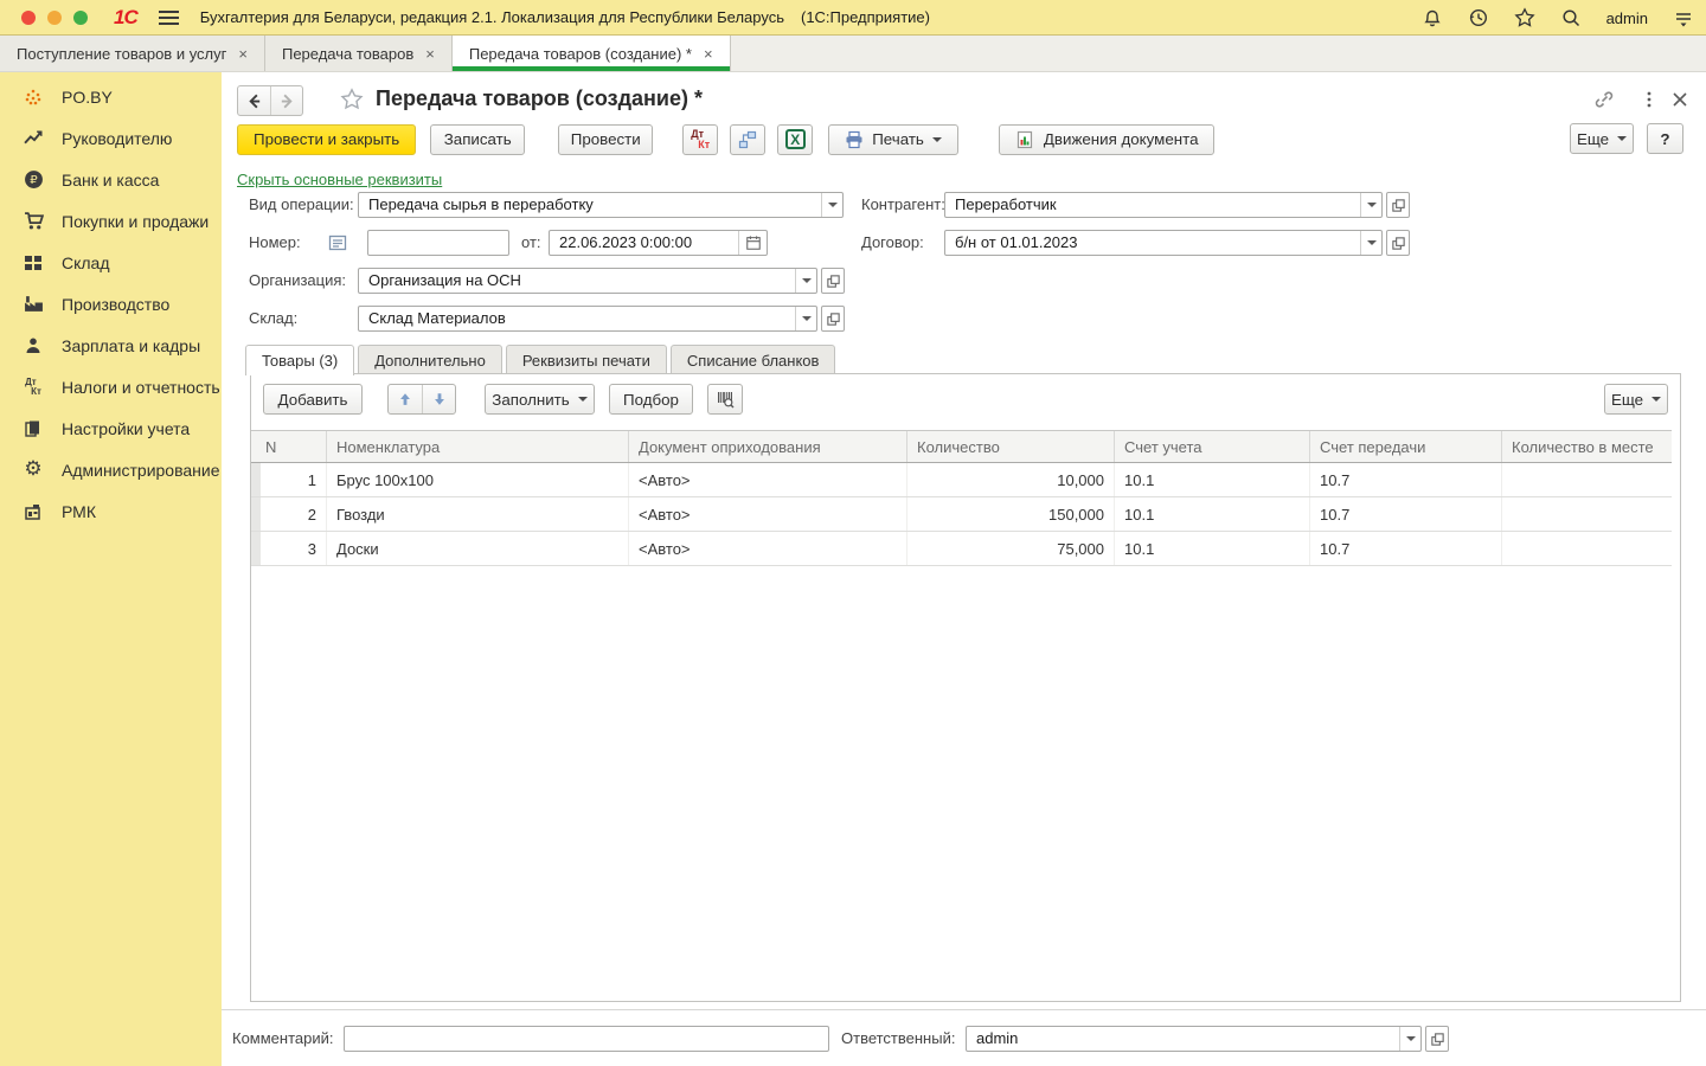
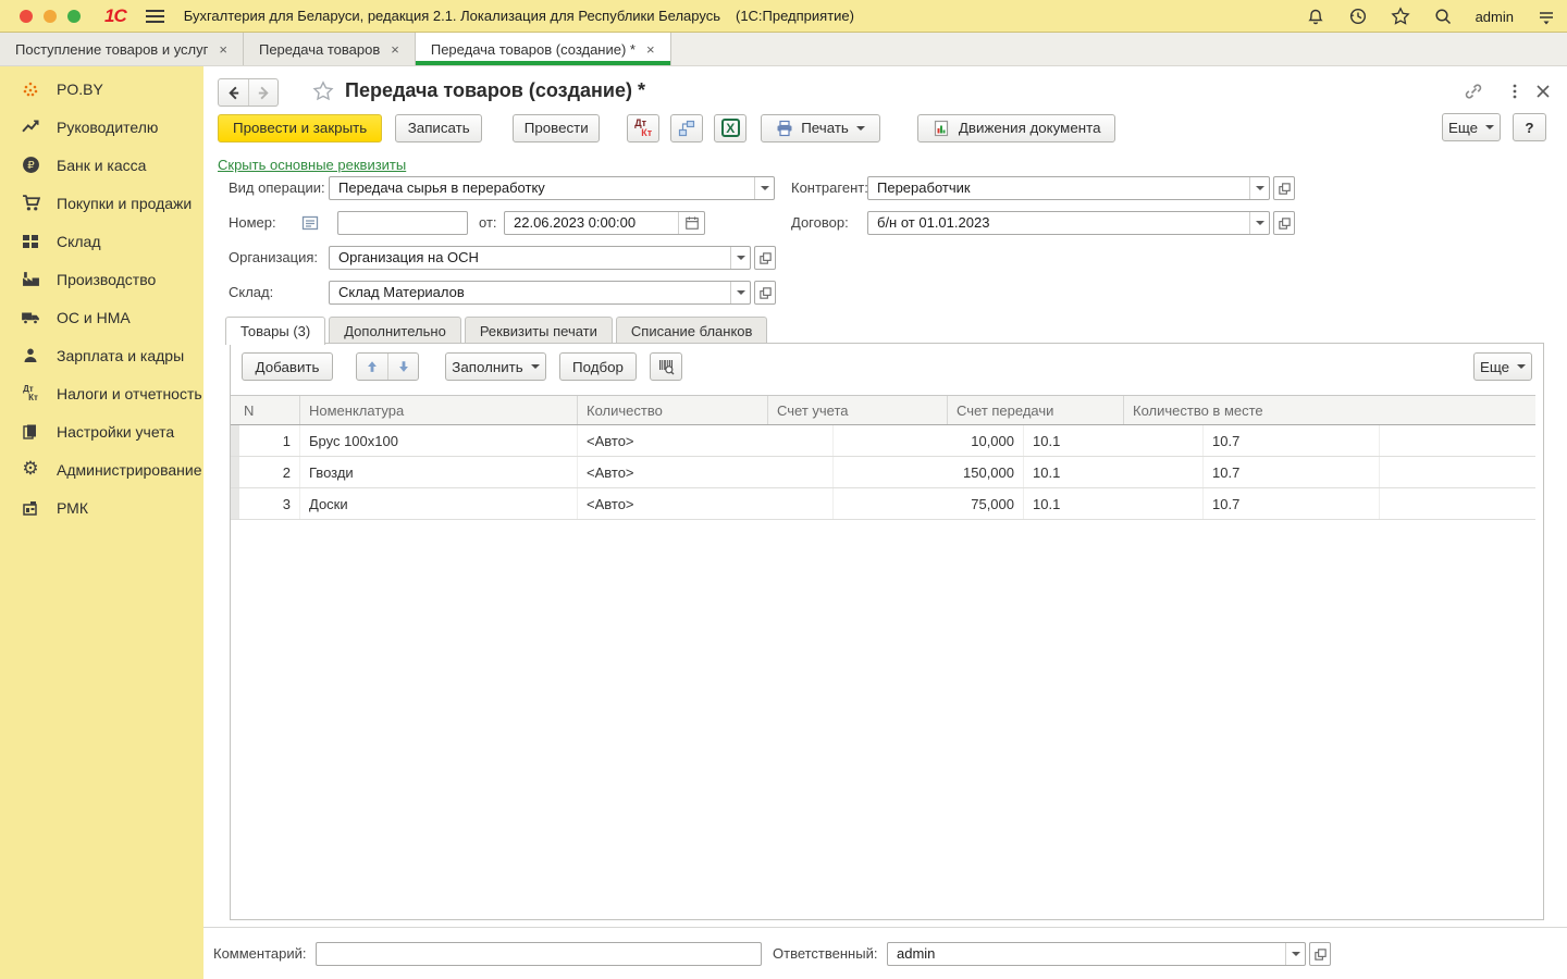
  1С
  Бухгалтерия для Беларуси, редакция 2.1. Локализация для Республики Беларусь
  (1С:Предприятие)
  admin
  Поступление товаров и услуг
  ×
  Передача товаров
  ×
  Передача товаров (создание) *
  ×
  PO.BY
  Руководителю
  ₽
  Банк и касса
  Покупки и продажи
  Склад
  Производство
+ ОС и НМА
  Зарплата и кадры
  Дт
  Кт
  Налоги и отчетность
  Настройки учета
  ⚙
  Администрирование
  РМК
  Передача товаров (создание) *
  Провести и закрыть
  Записать
  Провести
  Дт
  Кт
  X
  Печать
  Движения документа
  Еще
  ?
  Скрыть основные реквизиты
  Вид операции:
  Передача сырья в переработку
  Контрагент
  Переработчик
  Номер:
  от:
  22.06.2023 0:00:00
  Договор:
  б/н от 01.01.2023
  Организация:
  Организация на ОСН
  Склад:
  Склад Материалов
  Товары (3)
  Дополнительно
  Реквизиты печати
  Списание бланков
  Добавить
  Заполнить
  Подбор
  Еще
  N
  Номенклатура
- Документ оприходования
  Количество
  Счет учета
  Счет передачи
  Количество в месте
  1
  Брус 100x100
  <Авто>
  10,000
  10.1
  10.7
  2
  Гвозди
  <Авто>
  150,000
  10.1
  10.7
  3
  Доски
  <Авто>
  75,000
  10.1
  10.7
  Комментарий:
  Ответственный:
  admin
